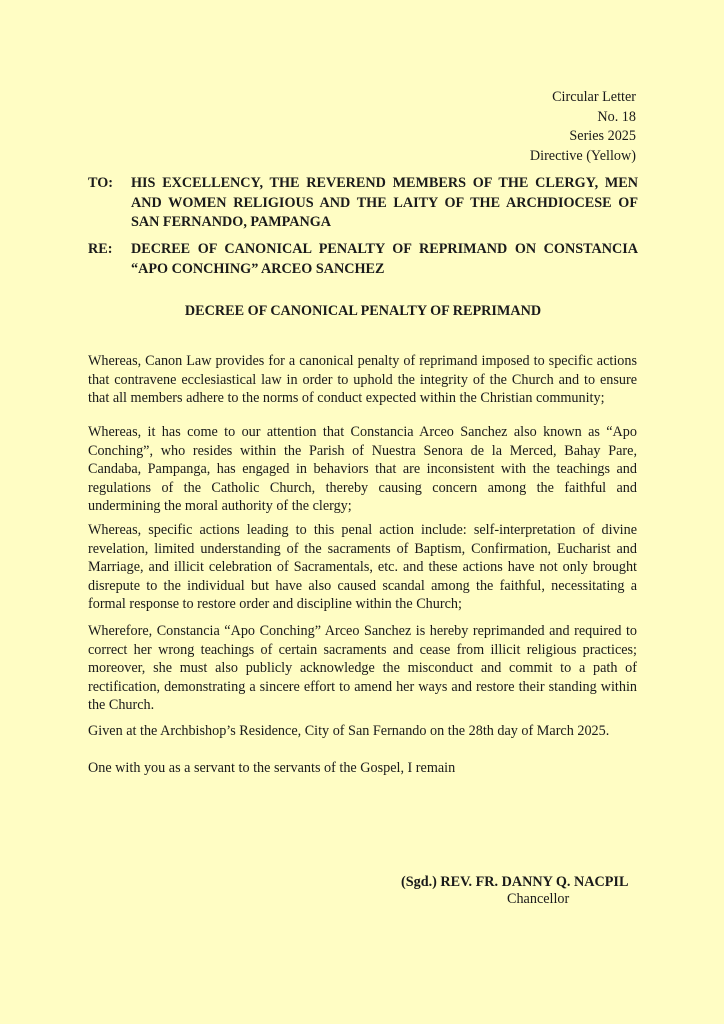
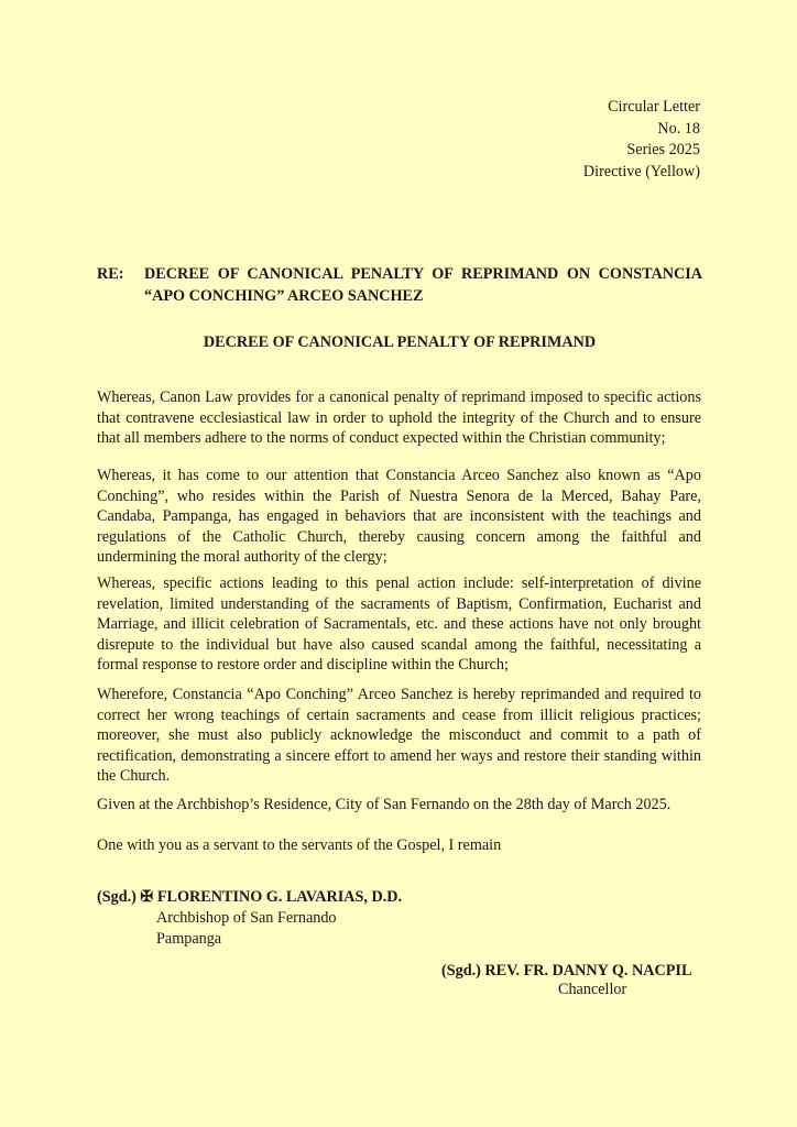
  Circular Letter
  No. 18
  Series 2025
  Directive (Yellow)
- TO:
- HIS EXCELLENCY, THE REVEREND MEMBERS OF THE CLERGY, MEN AND WOMEN RELIGIOUS AND THE LAITY OF THE ARCHDIOCESE OF SAN FERNANDO, PAMPANGA
  RE:
  DECREE OF CANONICAL PENALTY OF REPRIMAND ON CONSTANCIA “APO CONCHING” ARCEO SANCHEZ
  DECREE OF CANONICAL PENALTY OF REPRIMAND
  Whereas, Canon Law provides for a canonical penalty of reprimand imposed to specific actions that contravene ecclesiastical law in order to uphold the integrity of the Church and to ensure that all members adhere to the norms of conduct expected within the Christian community;
  Whereas, it has come to our attention that Constancia Arceo Sanchez also known as “Apo Conching”, who resides within the Parish of Nuestra Senora de la Merced, Bahay Pare, Candaba, Pampanga, has engaged in behaviors that are inconsistent with the teachings and regulations of the Catholic Church, thereby causing concern among the faithful and undermining the moral authority of the clergy;
  Whereas, specific actions leading to this penal action include: self-interpretation of divine revelation, limited understanding of the sacraments of Baptism, Confirmation, Eucharist and Marriage, and illicit celebration of Sacramentals, etc. and these actions have not only brought disrepute to the individual but have also caused scandal among the faithful, necessitating a formal response to restore order and discipline within the Church;
  Wherefore, Constancia “Apo Conching” Arceo Sanchez is hereby reprimanded and required to correct her wrong teachings of certain sacraments and cease from illicit religious practices; moreover, she must also publicly acknowledge the misconduct and commit to a path of rectification, demonstrating a sincere effort to amend her ways and restore their standing within the Church.
  Given at the Archbishop’s Residence, City of San Fernando on the 28th day of March 2025.
  One with you as a servant to the servants of the Gospel, I remain
+ (Sgd.) ✠ FLORENTINO G. LAVARIAS, D.D.
+ Archbishop of San Fernando
+ Pampanga
  (Sgd.) REV. FR. DANNY Q. NACPIL
  Chancellor
